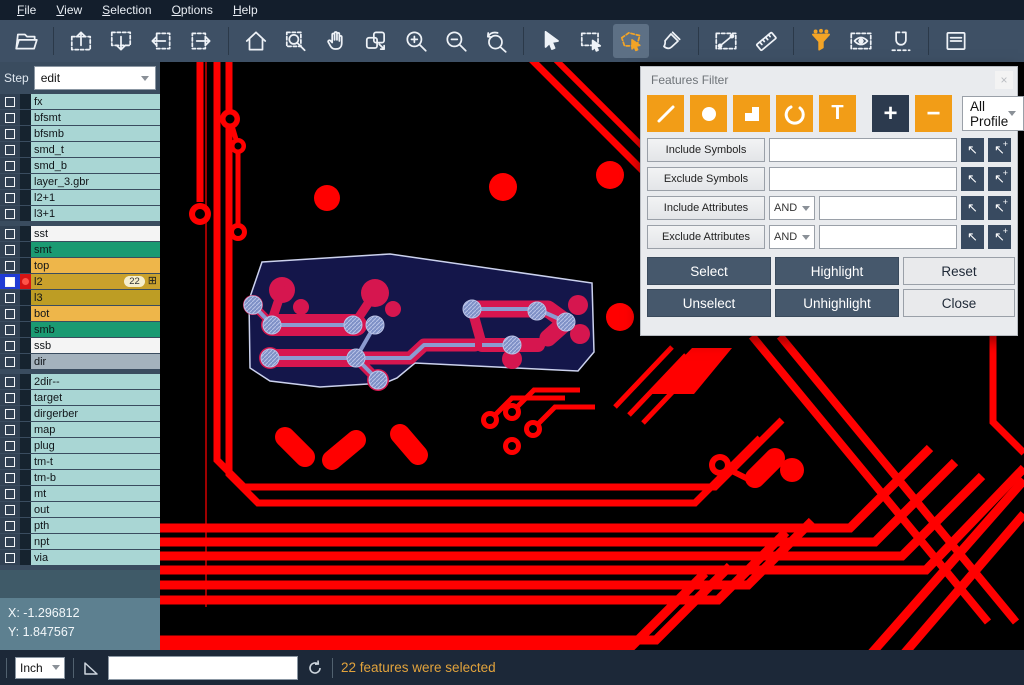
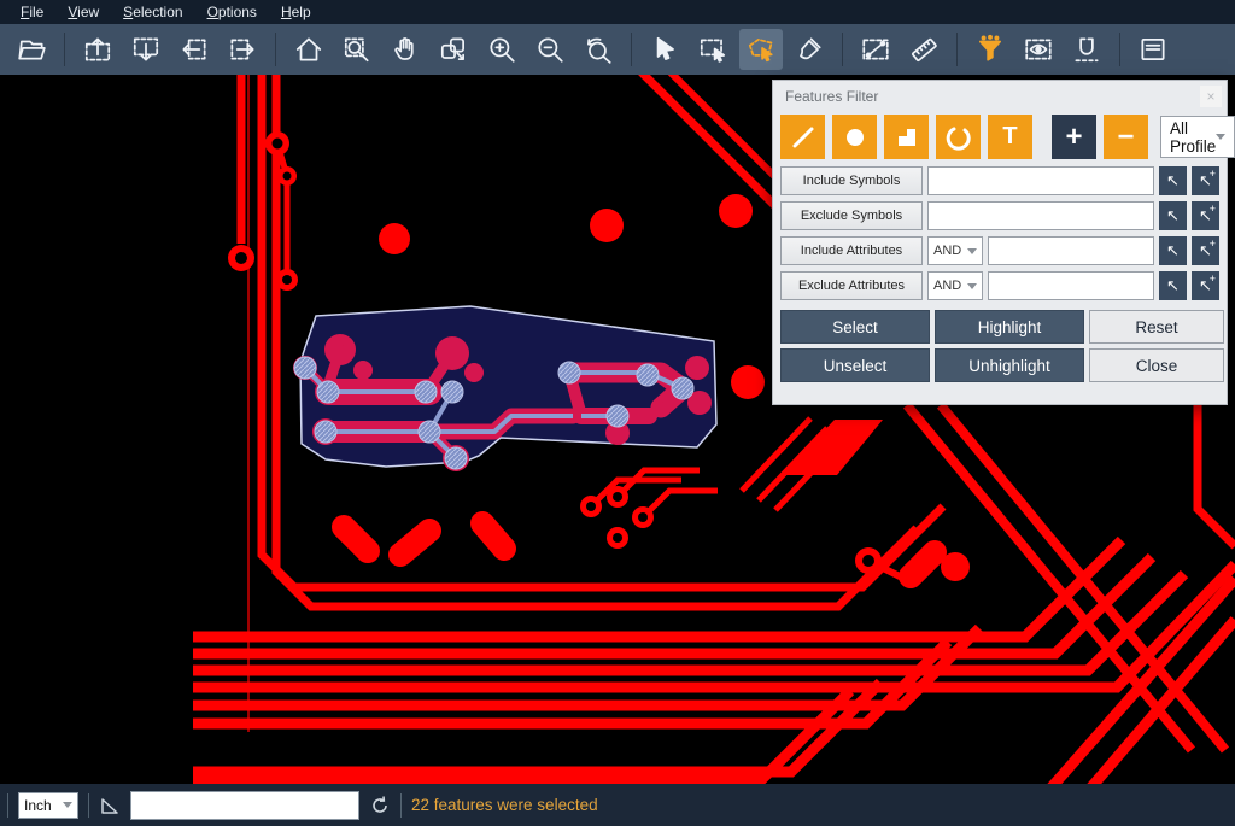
  File
  View
  Selection
  Options
  Help
- Step
- edit
- fx
- bfsmt
- bfsmb
- smd_t
- smd_b
- layer_3.gbr
- l2+1
- l3+1
- sst
- smt
- top
- l2
- 22
- ⊞
- l3
- bot
- smb
- ssb
- dir
- 2dir--
- target
- dirgerber
- map
- plug
- tm-t
- tm-b
- mt
- out
- pth
- npt
- via
- X: -1.296812
- Y: 1.847567
  Features Filter
  ×
  T
  +
  −
  All Profile
  Include Symbols
  ↖
  ↖
  +
  Exclude Symbols
  ↖
  ↖
  +
  Include Attributes
  AND
  ↖
  ↖
  +
  Exclude Attributes
  AND
  ↖
  ↖
  +
  Select
  Highlight
  Reset
  Unselect
  Unhighlight
  Close
  Inch
  22 features were selected
